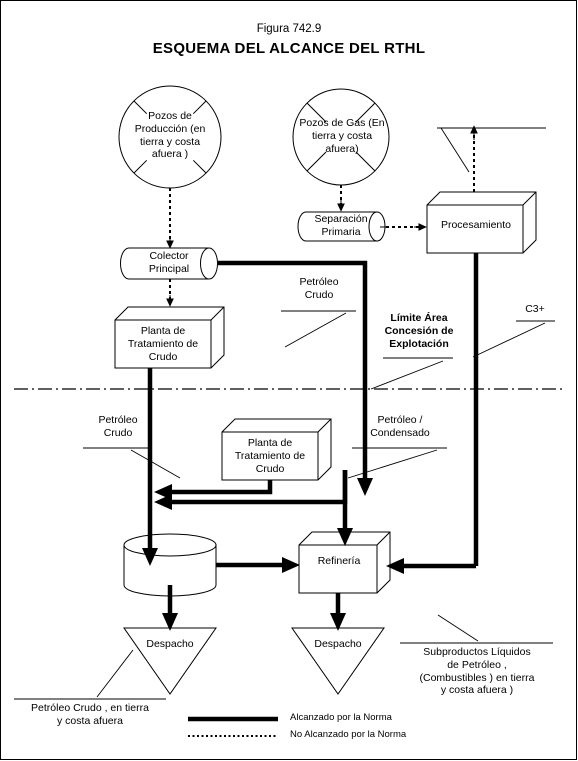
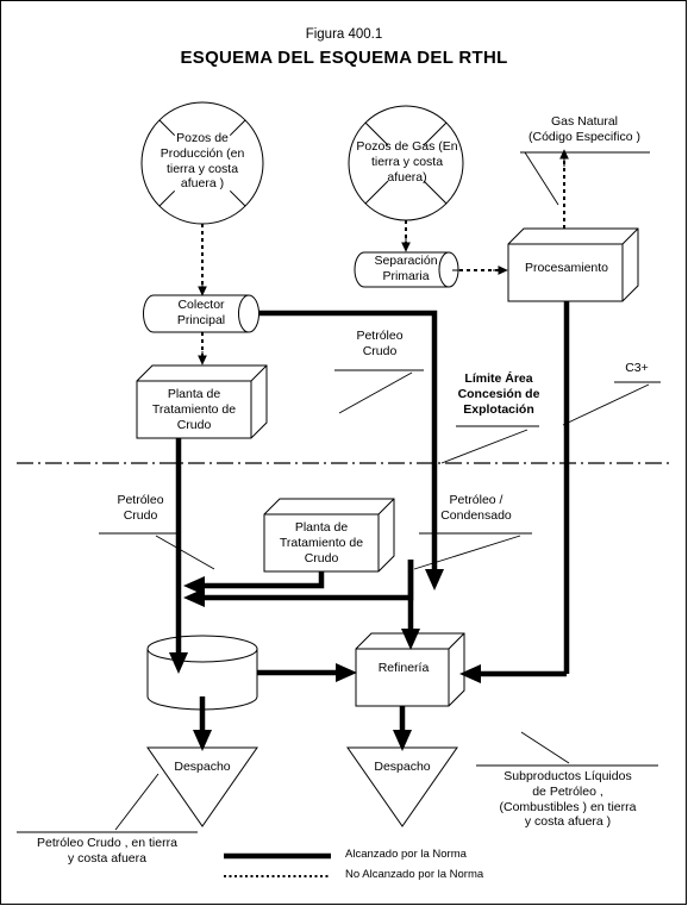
- Figura 742.9
+ Figura 400.1
- ESQUEMA DEL ALCANCE DEL RTHL
+ ESQUEMA DEL ESQUEMA DEL RTHL
  Pozos de
  Producción (en
  tierra y costa
  afuera )
  Pozos de Gas (En
  tierra y costa
  afuera)
  Separación
  Primaria
  Procesamiento
  Colector
  Principal
  Planta de
  Tratamiento de
  Crudo
  Planta de
  Tratamiento de
  Crudo
  Refinería
  Despacho
  Despacho
+ Gas Natural
+ (Código Especifico )
  Petróleo
  Crudo
  Límite Área
  Concesión de
  Explotación
  C3+
  Petróleo
  Crudo
  Petróleo /
  Condensado
  Subproductos Líquidos
  de Petróleo ,
  (Combustibles ) en tierra
  y costa afuera )
  Petróleo Crudo , en tierra
  y costa afuera
  Alcanzado por la Norma
  No Alcanzado por la Norma
